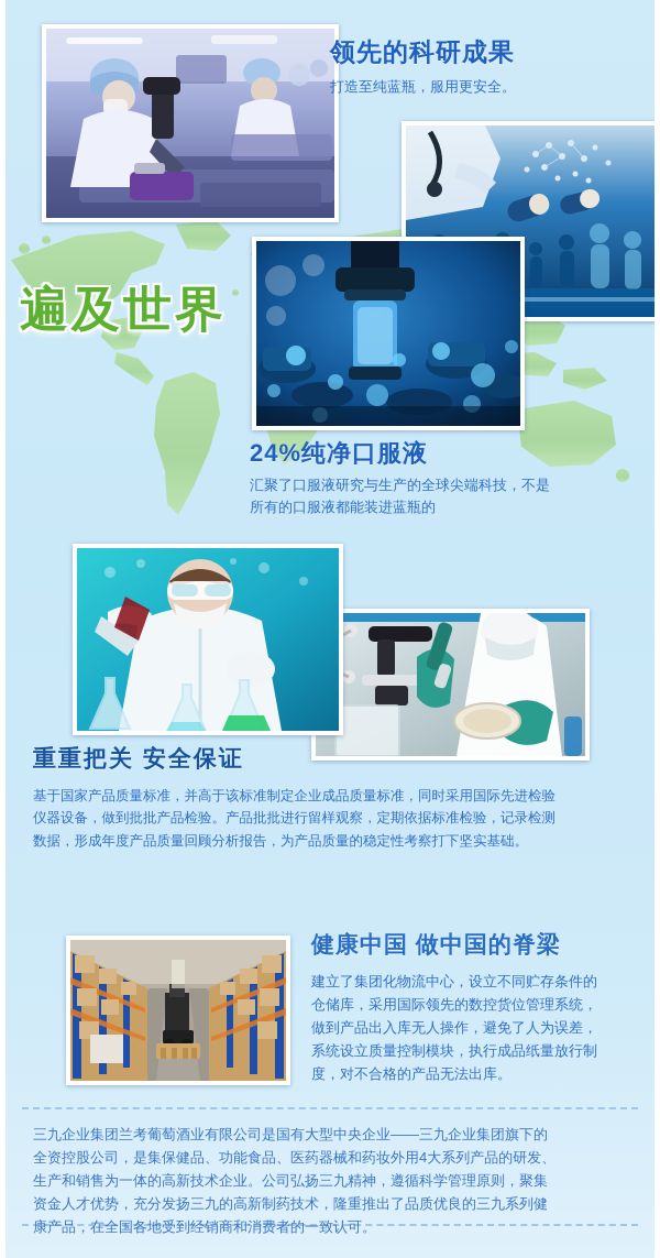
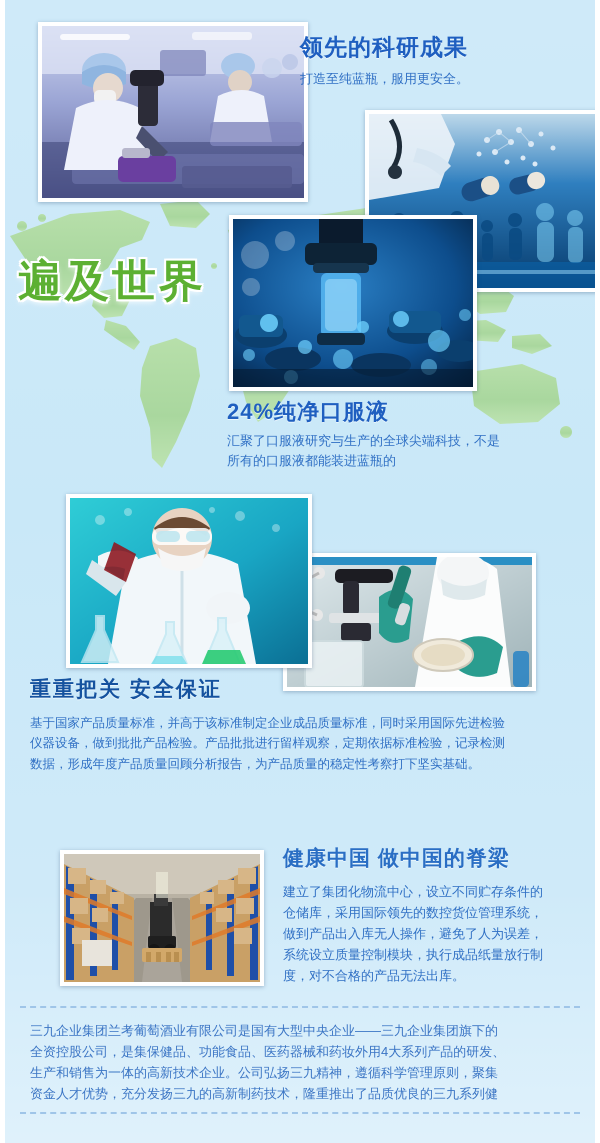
  领先的科研成果
  打造至纯蓝瓶，服用更安全。
  遍及世界
  24%纯净口服液
  汇聚了口服液研究与生产的全球尖端科技，不是
  所有的口服液都能装进蓝瓶的
  重重把关 安全保证
  基于国家产品质量标准，并高于该标准制定企业成品质量标准，同时采用国际先进检验
  仪器设备，做到批批产品检验。产品批批进行留样观察，定期依据标准检验，记录检测
  数据，形成年度产品质量回顾分析报告，为产品质量的稳定性考察打下坚实基础。
  健康中国 做中国的脊梁
  建立了集团化物流中心，设立不同贮存条件的
  仓储库，采用国际领先的数控货位管理系统，
  做到产品出入库无人操作，避免了人为误差，
  系统设立质量控制模块，执行成品纸量放行制
  度，对不合格的产品无法出库。
  三九企业集团兰考葡萄酒业有限公司是国有大型中央企业——三九企业集团旗下的
  全资控股公司，是集保健品、功能食品、医药器械和药妆外用4大系列产品的研发、
  生产和销售为一体的高新技术企业。公司弘扬三九精神，遵循科学管理原则，聚集
  资金人才优势，充分发扬三九的高新制药技术，隆重推出了品质优良的三九系列健
- 康产品，在全国各地受到经销商和消费者的一致认可。
